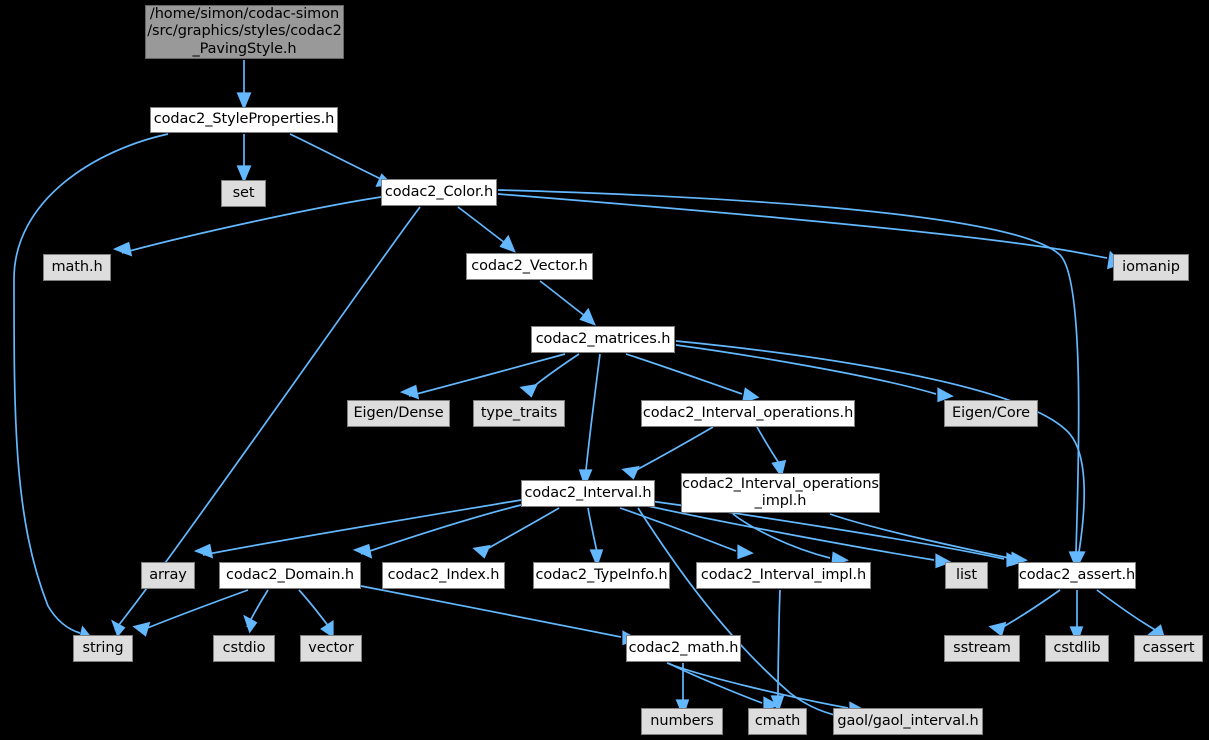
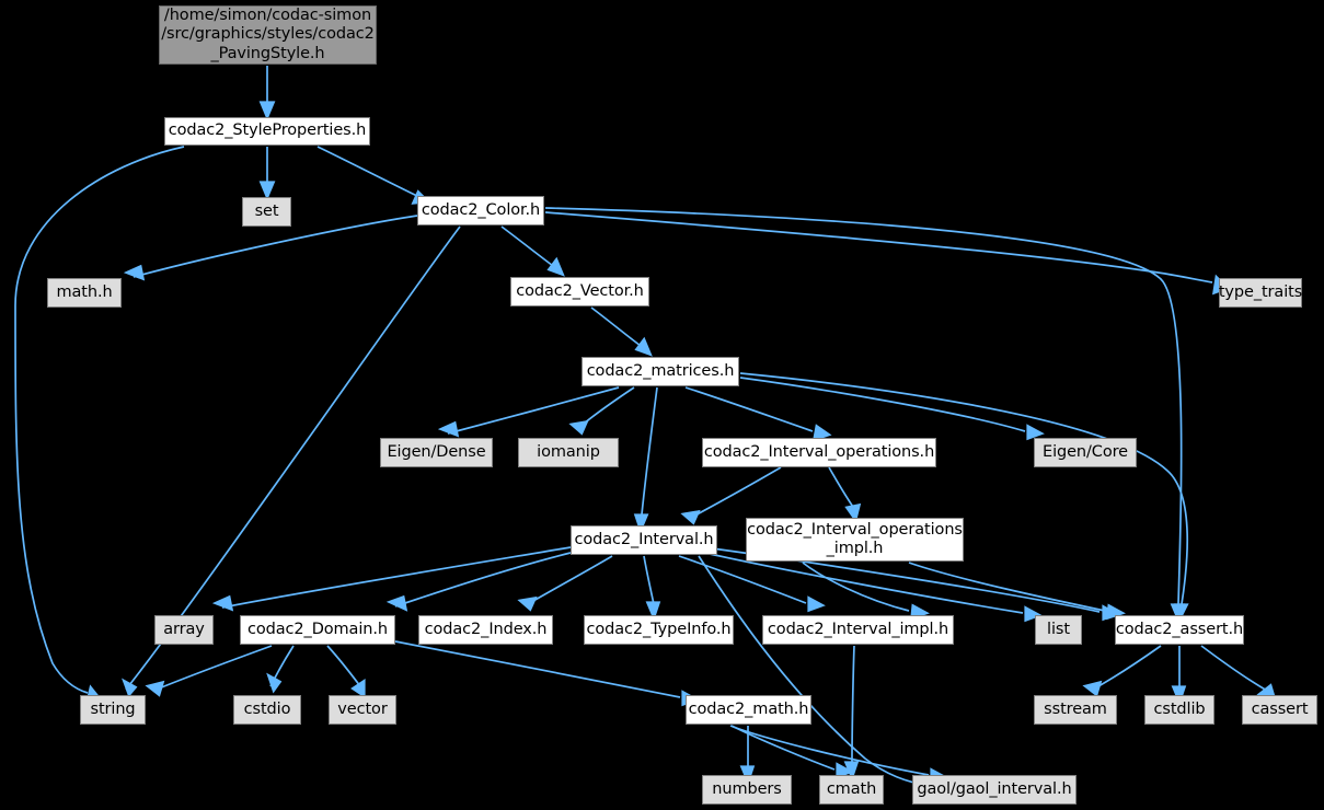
  /home/simon/codac-simon
  /src/graphics/styles/codac2
  _PavingStyle.h
  codac2_StyleProperties.h
  set
  codac2_Color.h
  math.h
  codac2_Vector.h
- iomanip
+ type_traits
  codac2_matrices.h
  Eigen/Dense
- type_traits
+ iomanip
  codac2_Interval_operations.h
  Eigen/Core
  codac2_Interval.h
  codac2_Interval_operations
  _impl.h
  array
  codac2_Domain.h
  codac2_Index.h
  codac2_TypeInfo.h
  codac2_Interval_impl.h
  list
  codac2_assert.h
  string
  cstdio
  vector
  codac2_math.h
  sstream
  cstdlib
  cassert
  numbers
  cmath
  gaol/gaol_interval.h
